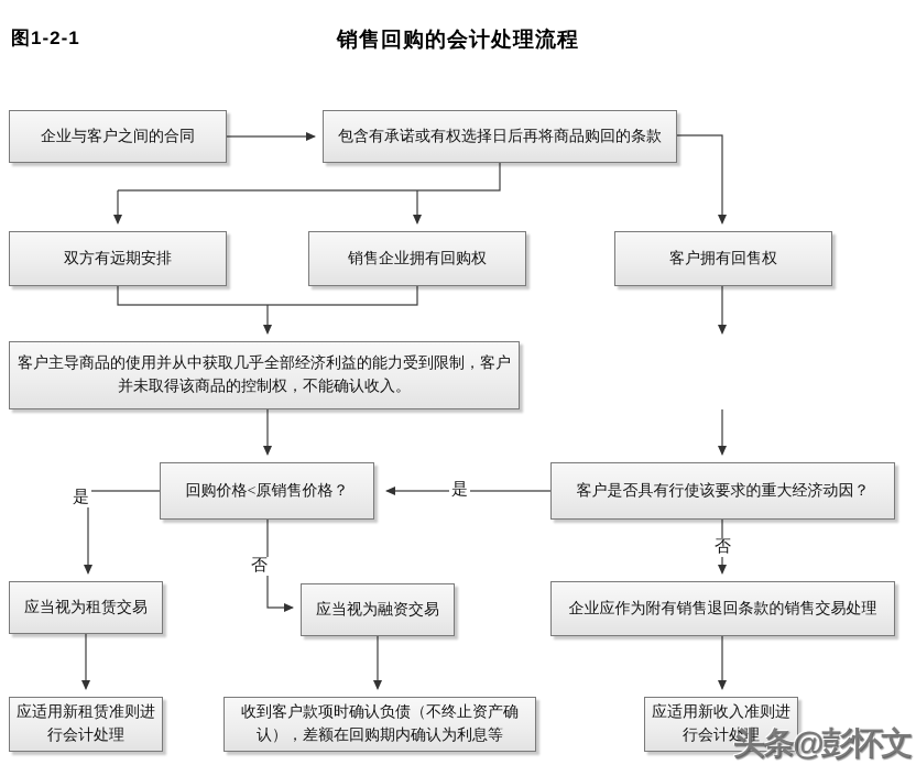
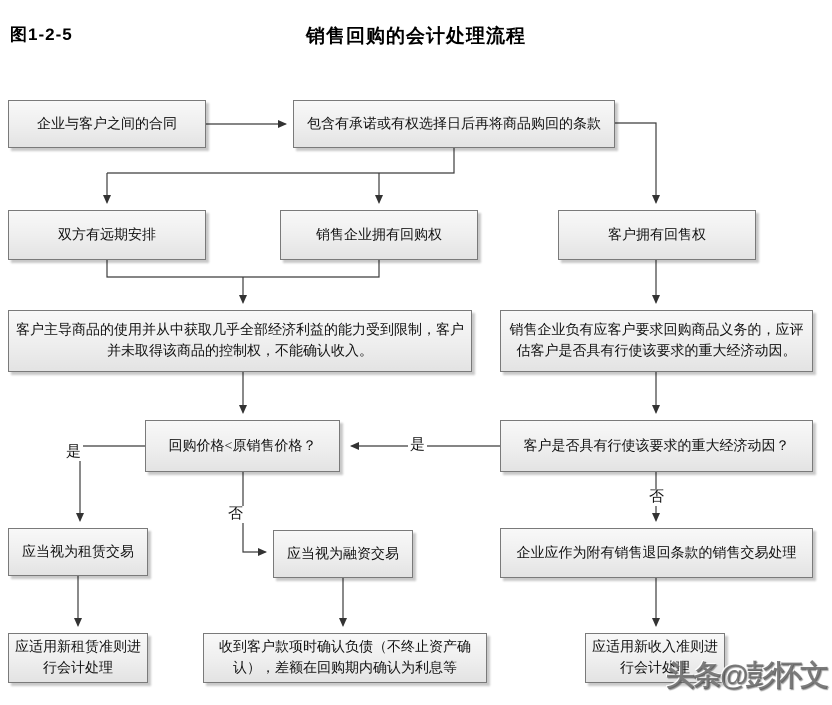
- 图1-2-1
+ 图1-2-5
  销售回购的会计处理流程
  企业与客户之间的合同
  包含有承诺或有权选择日后再将商品购回的条款
  双方有远期安排
  销售企业拥有回购权
  客户拥有回售权
  客户主导商品的使用并从中获取几乎全部经济利益的能力受到限制，客户并未取得该商品的控制权，不能确认收入。
+ 销售企业负有应客户要求回购商品义务的，应评估客户是否具有行使该要求的重大经济动因。
  回购价格<原销售价格？
  客户是否具有行使该要求的重大经济动因？
  应当视为租赁交易
  应当视为融资交易
  企业应作为附有销售退回条款的销售交易处理
  应适用新租赁准则进行会计处理
  收到客户款项时确认负债（不终止资产确认），差额在回购期内确认为利息等
  应适用新收入准则进行会计处理
  是
  是
  否
  否
  头条@彭怀文
